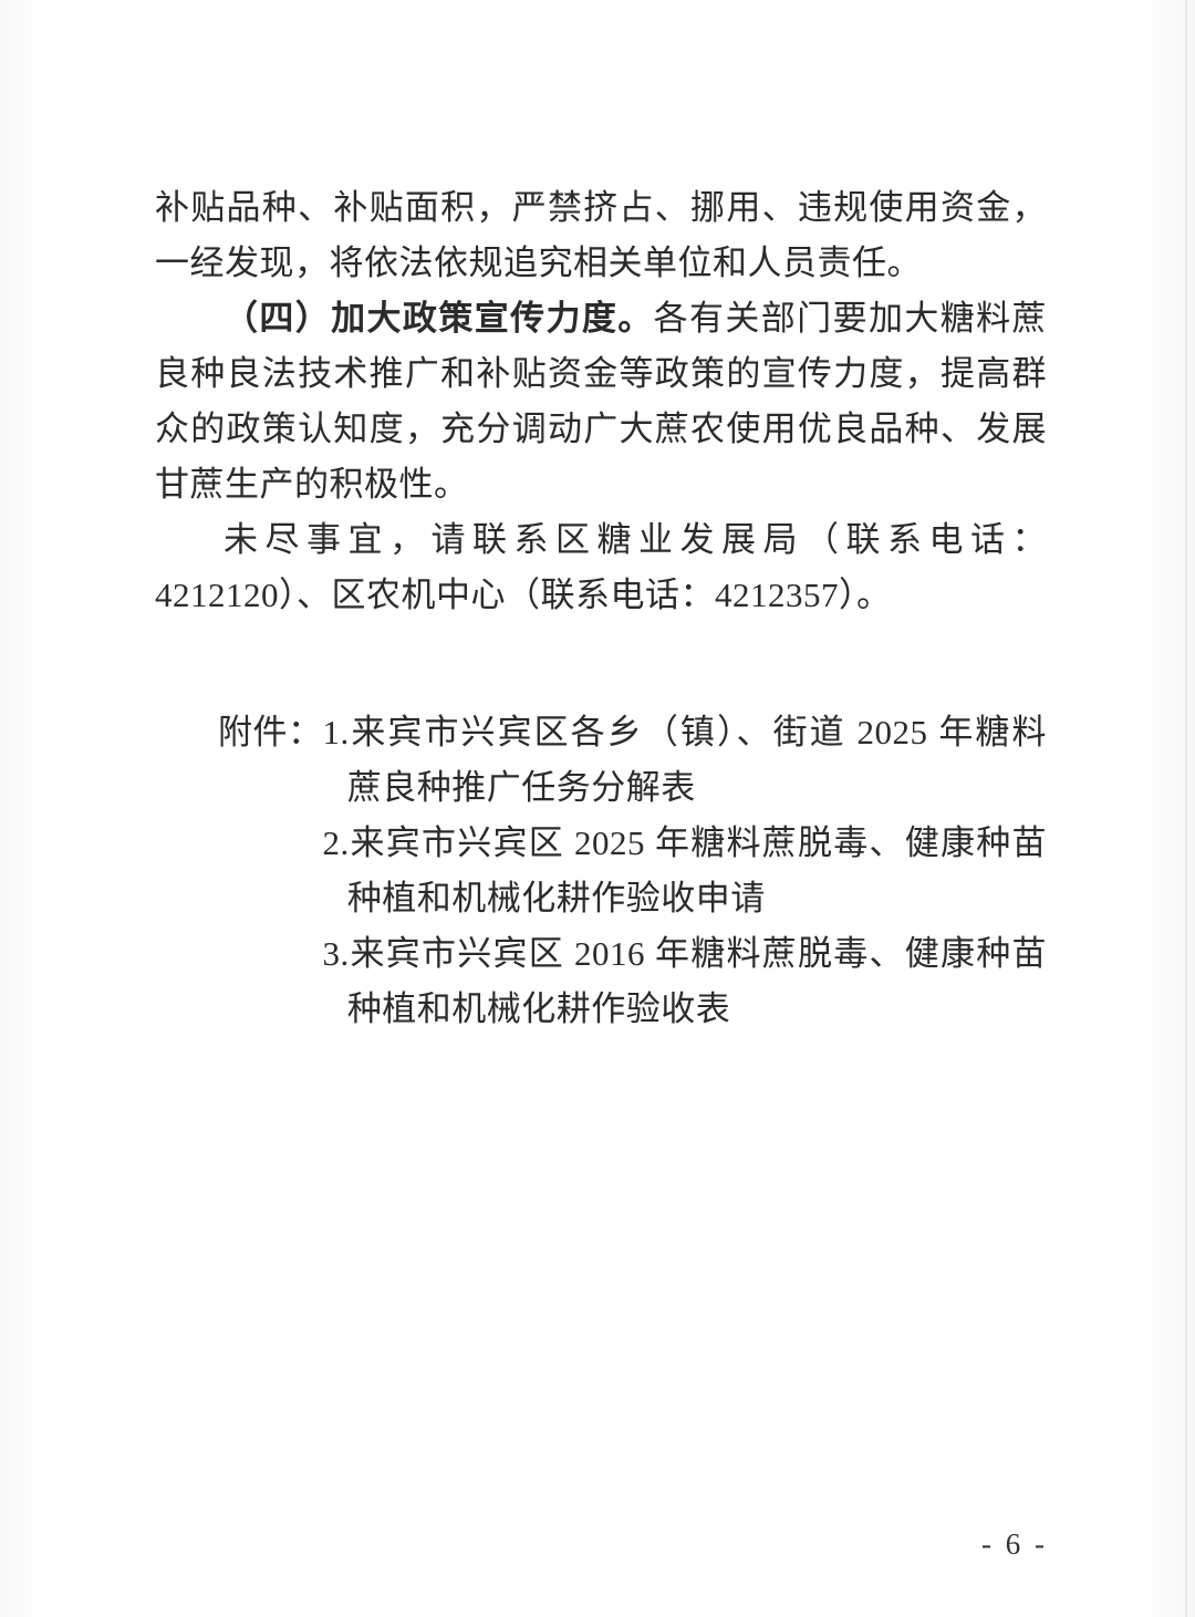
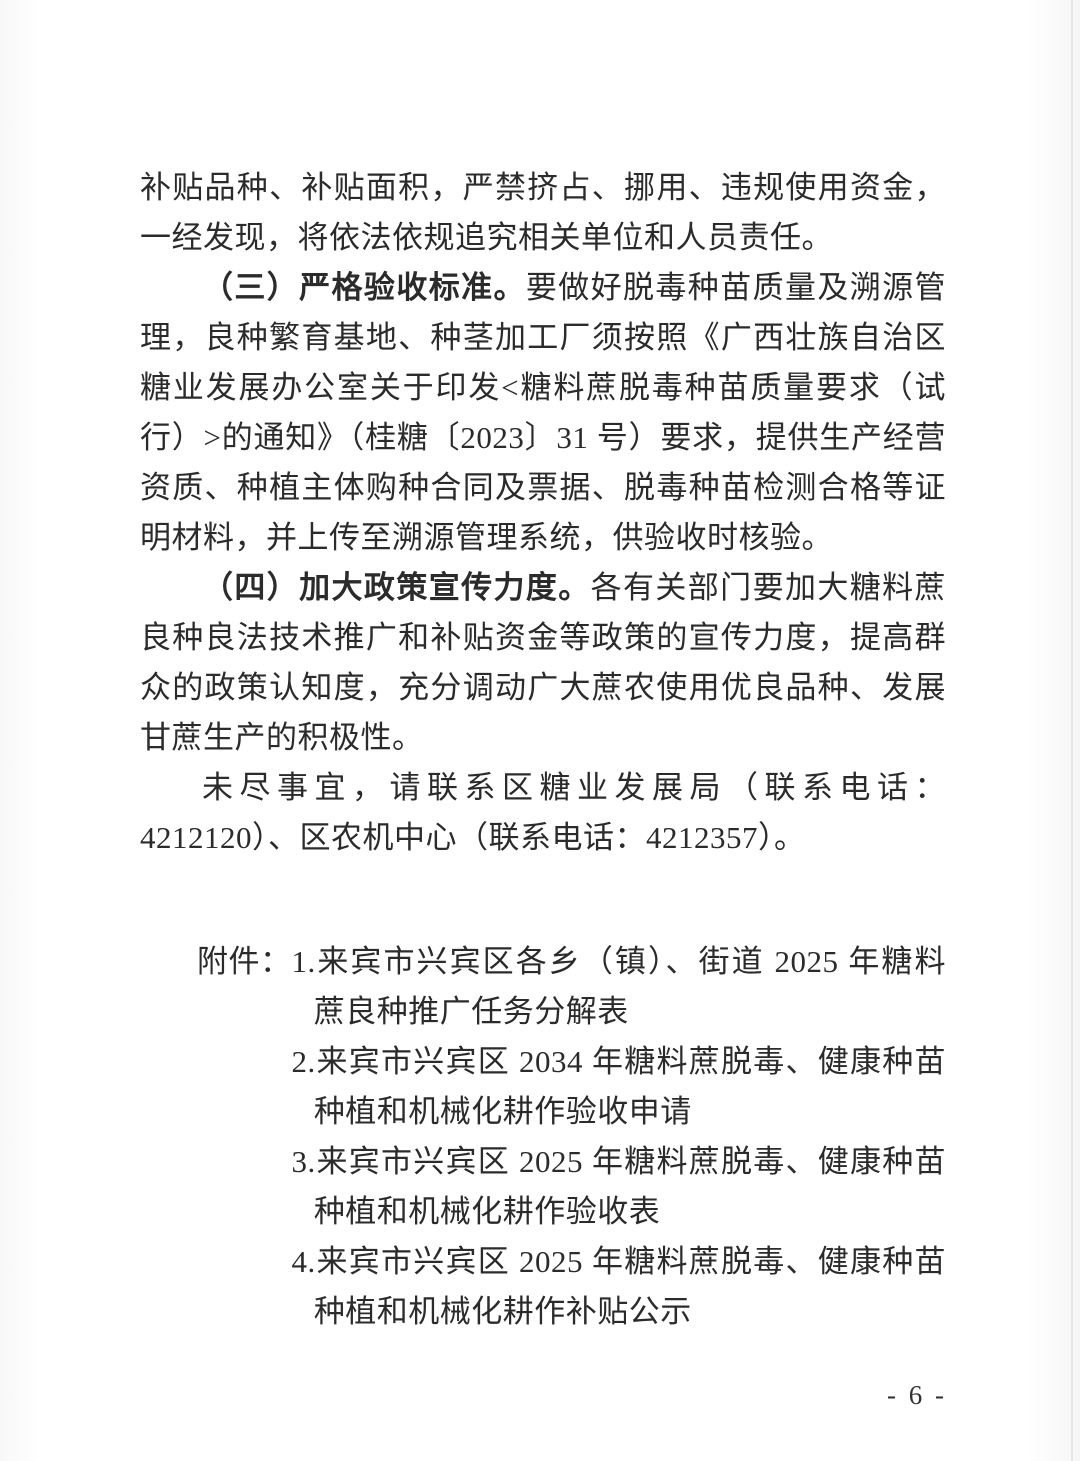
  补贴品种、补贴面积，严禁挤占、挪用、违规使用资金，一经发现，将依法依规追究相关单位和人员责任。
+ （三）严格验收标准。要做好脱毒种苗质量及溯源管理，良种繁育基地、种茎加工厂须按照《广西壮族自治区糖业发展办公室关于印发<糖料蔗脱毒种苗质量要求（试行）>的通知》（桂糖〔2023〕31 号）要求，提供生产经营资质、种植主体购种合同及票据、脱毒种苗检测合格等证明材料，并上传至溯源管理系统，供验收时核验。
  （四）加大政策宣传力度。各有关部门要加大糖料蔗良种良法技术推广和补贴资金等政策的宣传力度，提高群众的政策认知度，充分调动广大蔗农使用优良品种、发展甘蔗生产的积极性。
  未尽事宜，请联系区糖业发展局（联系电话：4212120）、区农机中心（联系电话：4212357）。
  附件：
  1.来宾市兴宾区各乡（镇）、街道 2025 年糖料蔗良种推广任务分解表
- 2.来宾市兴宾区 2025 年糖料蔗脱毒、健康种苗种植和机械化耕作验收申请
+ 2.来宾市兴宾区 2034 年糖料蔗脱毒、健康种苗种植和机械化耕作验收申请
- 3.来宾市兴宾区 2016 年糖料蔗脱毒、健康种苗种植和机械化耕作验收表
+ 3.来宾市兴宾区 2025 年糖料蔗脱毒、健康种苗种植和机械化耕作验收表
+ 4.来宾市兴宾区 2025 年糖料蔗脱毒、健康种苗种植和机械化耕作补贴公示
  - 6 -
